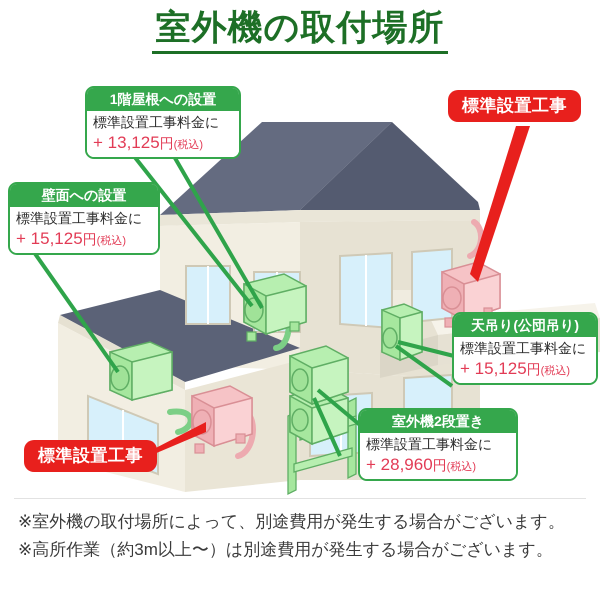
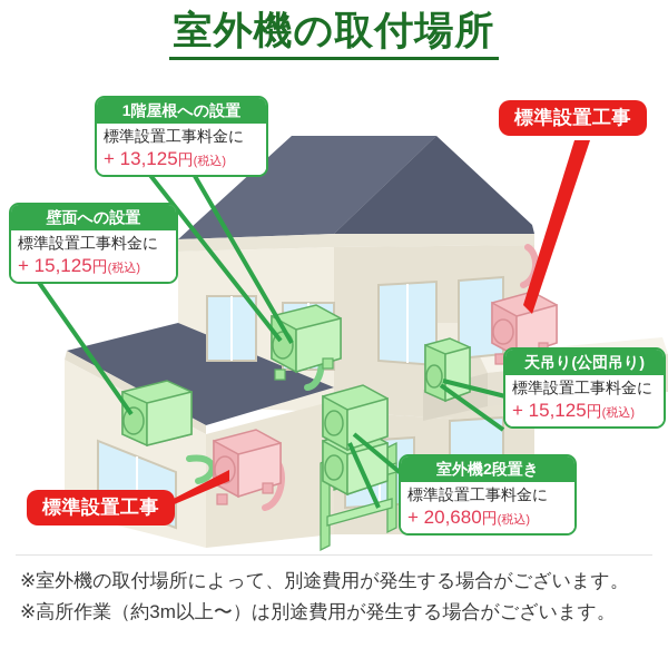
  室外機の取付場所
  1階屋根への設置
  標準設置工事料金に
  + 13,125円(税込)
  壁面への設置
  標準設置工事料金に
  + 15,125円(税込)
  天吊り(公団吊り)
  標準設置工事料金に
  + 15,125円(税込)
  室外機2段置き
  標準設置工事料金に
- + 28,960円(税込)
+ + 20,680円(税込)
  標準設置工事
  標準設置工事
  ※室外機の取付場所によって、別途費用が発生する場合がございます。
  ※高所作業（約3m以上〜）は別途費用が発生する場合がございます。
